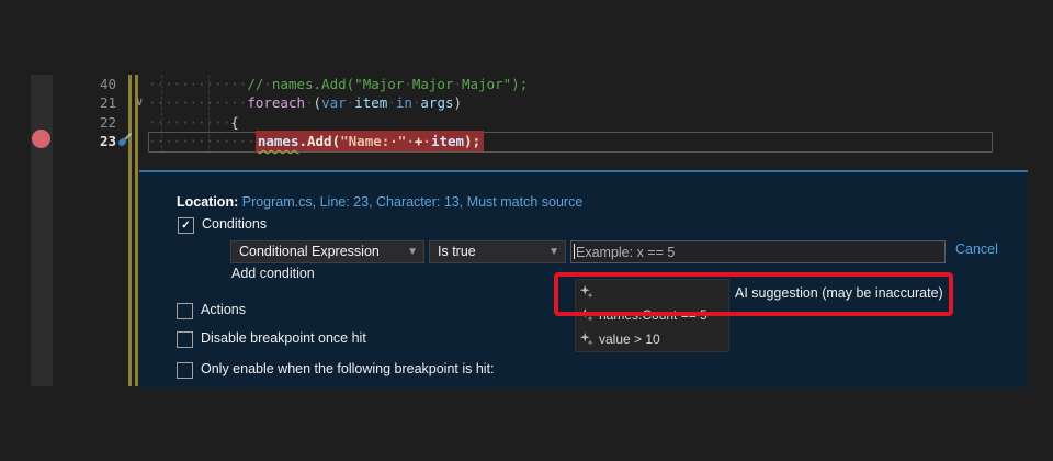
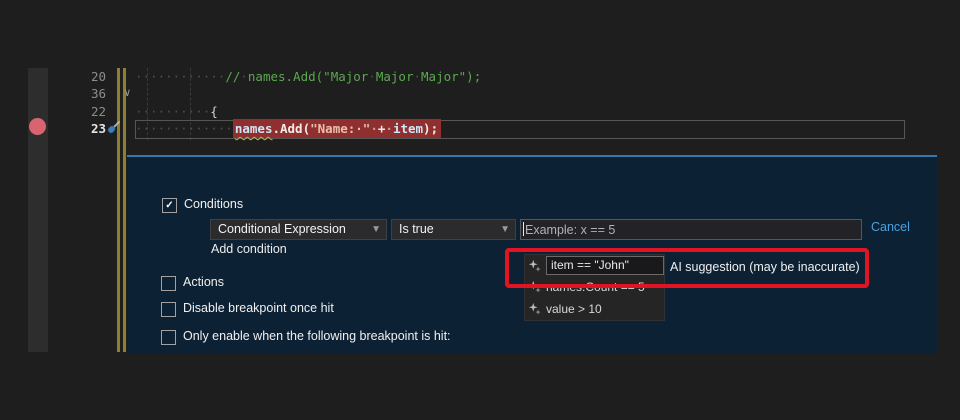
- 40
+ 20
  ············//·names.Add("Major·Major·Major");
- 21
+ 36
  ∨
- ············foreach·(var·item·in·args)
  22
  ··········{
  23
  ············· names.Add("Name:·"·+·item);
- Location: Program.cs, Line: 23, Character: 13, Must match source
  Conditions
  Conditional Expression
  ▼
  Is true
  ▼
  Example: x == 5
  Cancel
  Add condition
+ item == "John"
  names.Count == 5
  value > 10
  AI suggestion (may be inaccurate)
  Actions
  Disable breakpoint once hit
  Only enable when the following breakpoint is hit:
